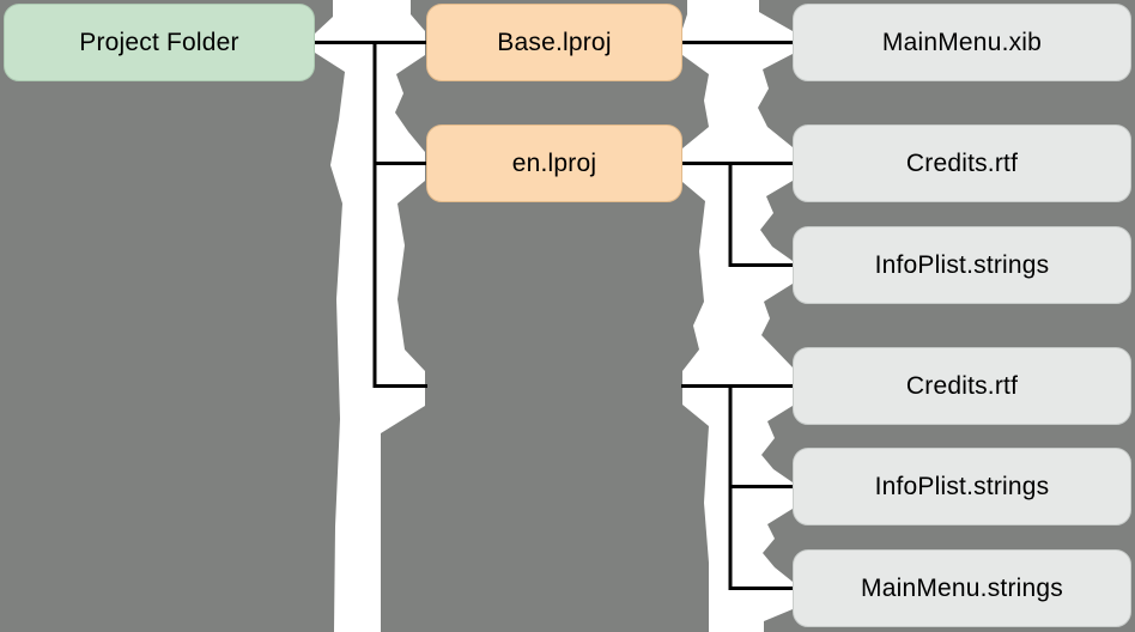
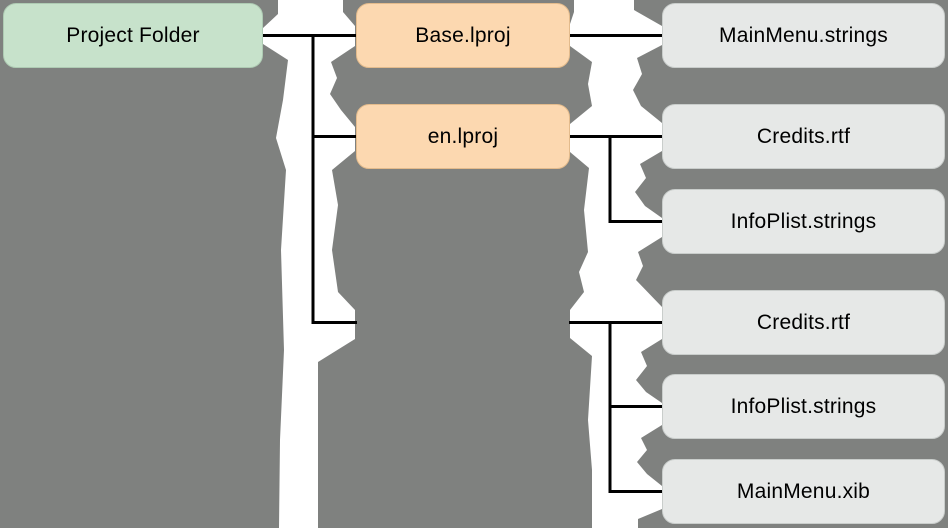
  Project Folder
  Base.lproj
  en.lproj
- MainMenu.xib
+ MainMenu.strings
  Credits.rtf
  InfoPlist.strings
  Credits.rtf
  InfoPlist.strings
- MainMenu.strings
+ MainMenu.xib
